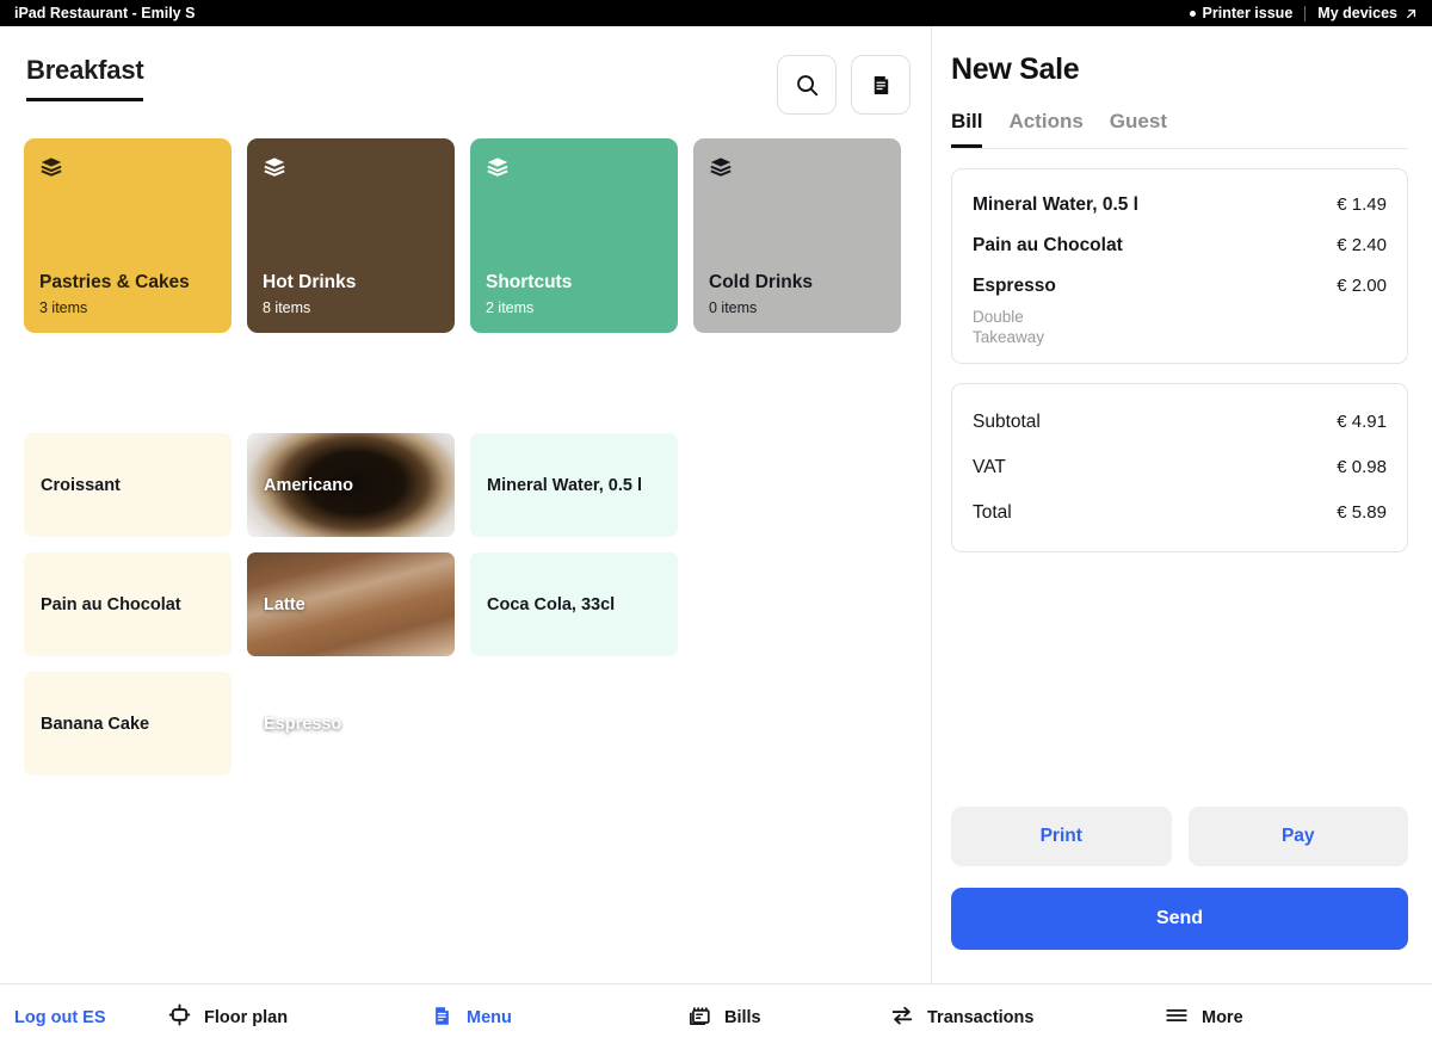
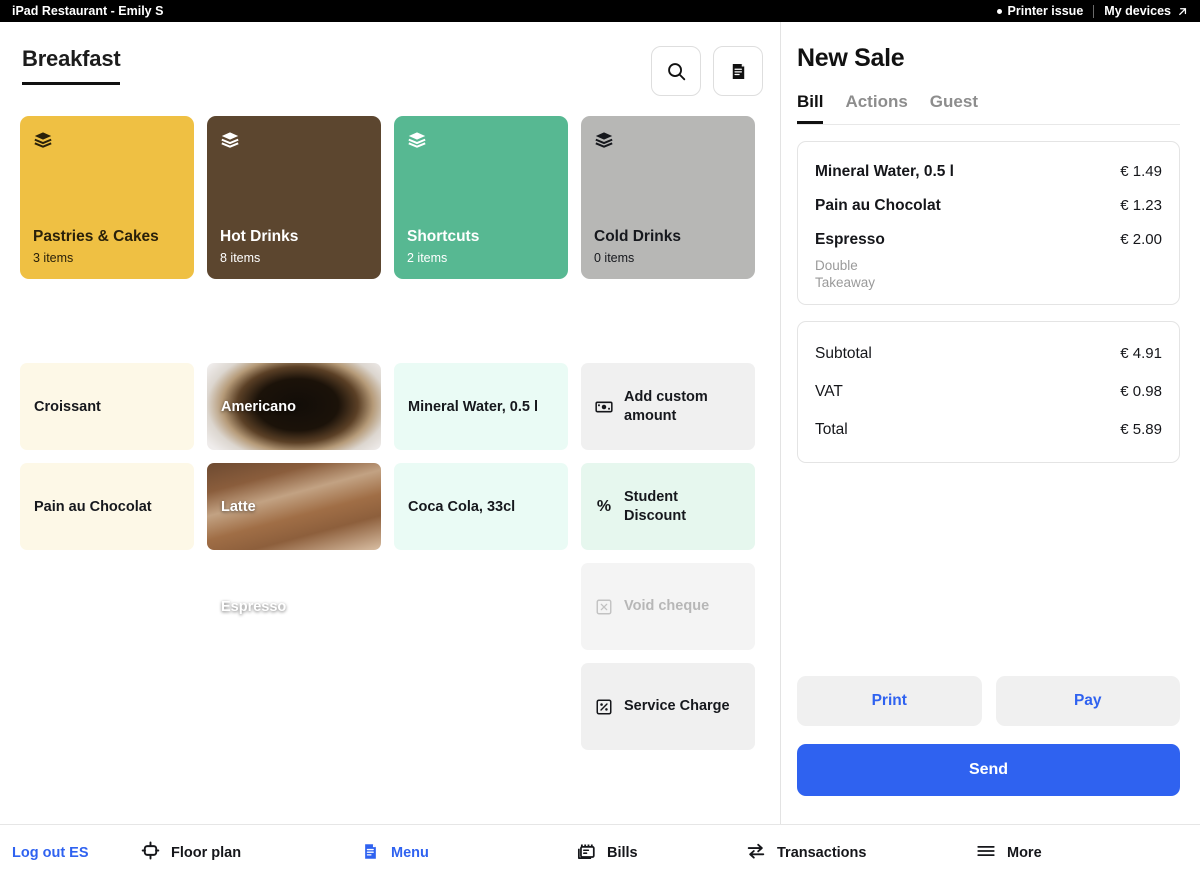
  iPad Restaurant - Emily S
  Printer issue
  My devices
  Breakfast
  Pastries & Cakes
  3 items
  Hot Drinks
  8 items
  Shortcuts
  2 items
  Cold Drinks
  0 items
  Croissant
  Pain au Chocolat
- Banana Cake
  Americano
  Latte
  Espresso
  Mineral Water, 0.5 l
  Coca Cola, 33cl
+ Add custom amount
+ %
+ Student Discount
+ Void cheque
+ Service Charge
  New Sale
  Bill
  Actions
  Guest
  Mineral Water, 0.5 l
  € 1.49
  Pain au Chocolat
- € 2.40
+ € 1.23
  Espresso
  € 2.00
  Double
  Takeaway
  Subtotal
  € 4.91
  VAT
  € 0.98
  Total
  € 5.89
  Print
  Pay
  Send
  Log out ES
  Floor plan
  Menu
  Bills
  Transactions
  More
